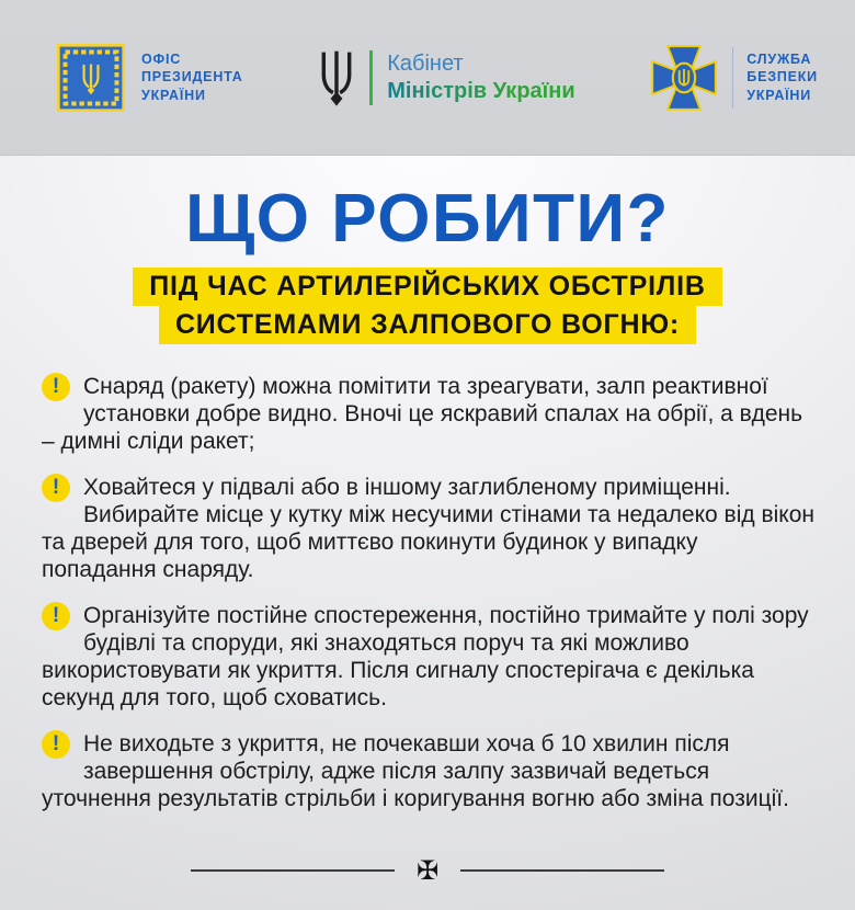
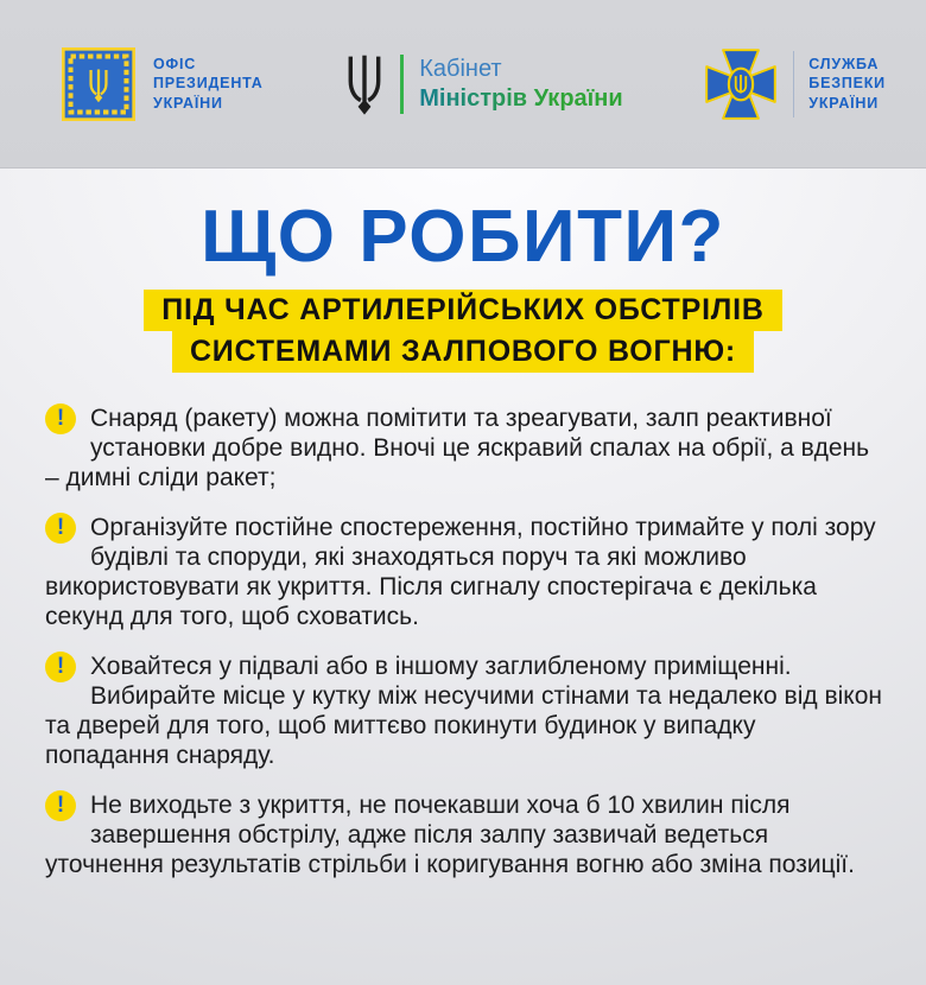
  ОФІС
  ПРЕЗИДЕНТА
  УКРАЇНИ
  Кабінет
  Міністрів України
  СЛУЖБА
  БЕЗПЕКИ
  УКРАЇНИ
  ЩО РОБИТИ?
  ПІД ЧАС АРТИЛЕРІЙСЬКИХ ОБСТРІЛІВ
  СИСТЕМАМИ ЗАЛПОВОГО ВОГНЮ:
  !
  Снаряд (ракету) можна помітити та зреагувати, залп реактивної установки добре видно. Вночі це яскравий спалах на обрії, а вдень – димні сліди ракет;
  !
- Ховайтеся у підвалі або в іншому заглибленому приміщенні. Вибирайте місце у кутку між несучими стінами та недалеко від вікон та дверей для того, щоб миттєво покинути будинок у випадку попадання снаряду.
+ Організуйте постійне спостереження, постійно тримайте у полі зору будівлі та споруди, які знаходяться поруч та які можливо використовувати як укриття. Після сигналу спостерігача є декілька секунд для того, щоб сховатись.
  !
- Організуйте постійне спостереження, постійно тримайте у полі зору будівлі та споруди, які знаходяться поруч та які можливо використовувати як укриття. Після сигналу спостерігача є декілька секунд для того, щоб сховатись.
+ Ховайтеся у підвалі або в іншому заглибленому приміщенні. Вибирайте місце у кутку між несучими стінами та недалеко від вікон та дверей для того, щоб миттєво покинути будинок у випадку попадання снаряду.
  !
  Не виходьте з укриття, не почекавши хоча б 10 хвилин після завершення обстрілу, адже після залпу зазвичай ведеться уточнення результатів стрільби і коригування вогню або зміна позиції.
- ✠
